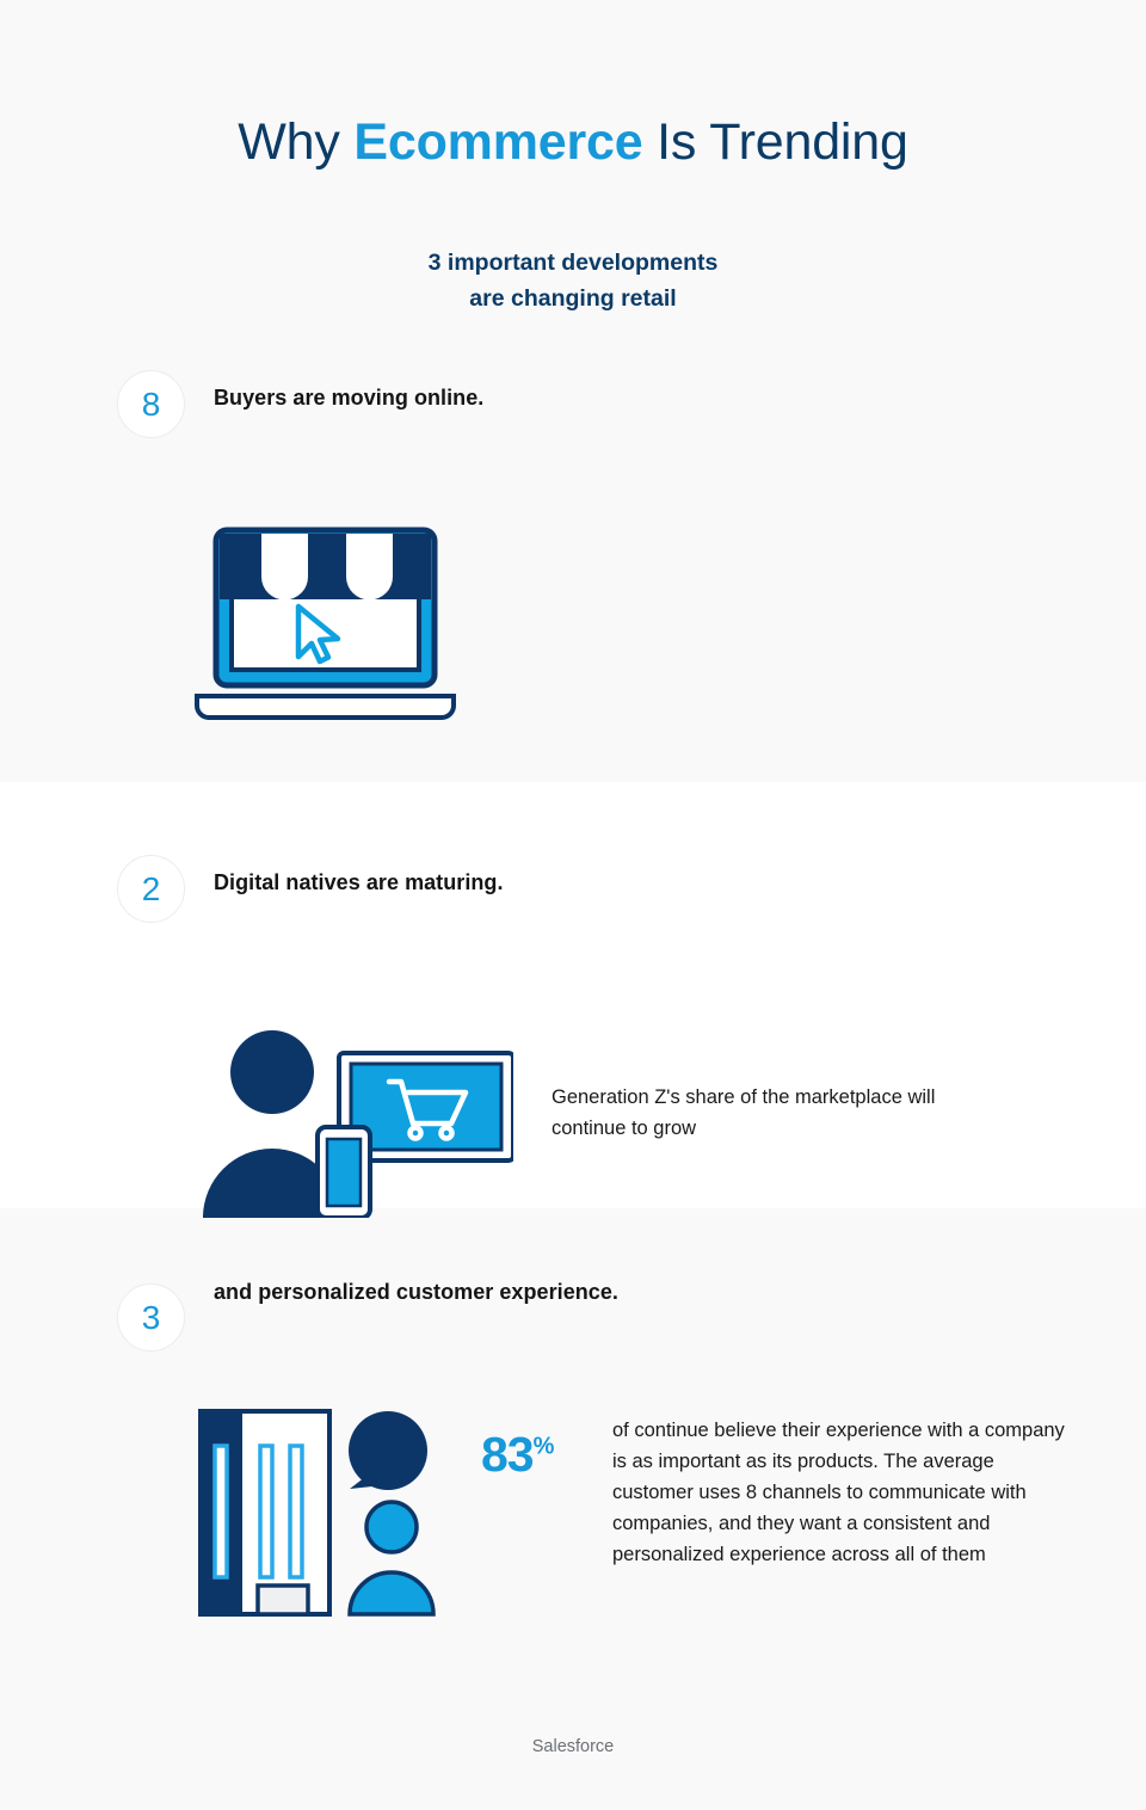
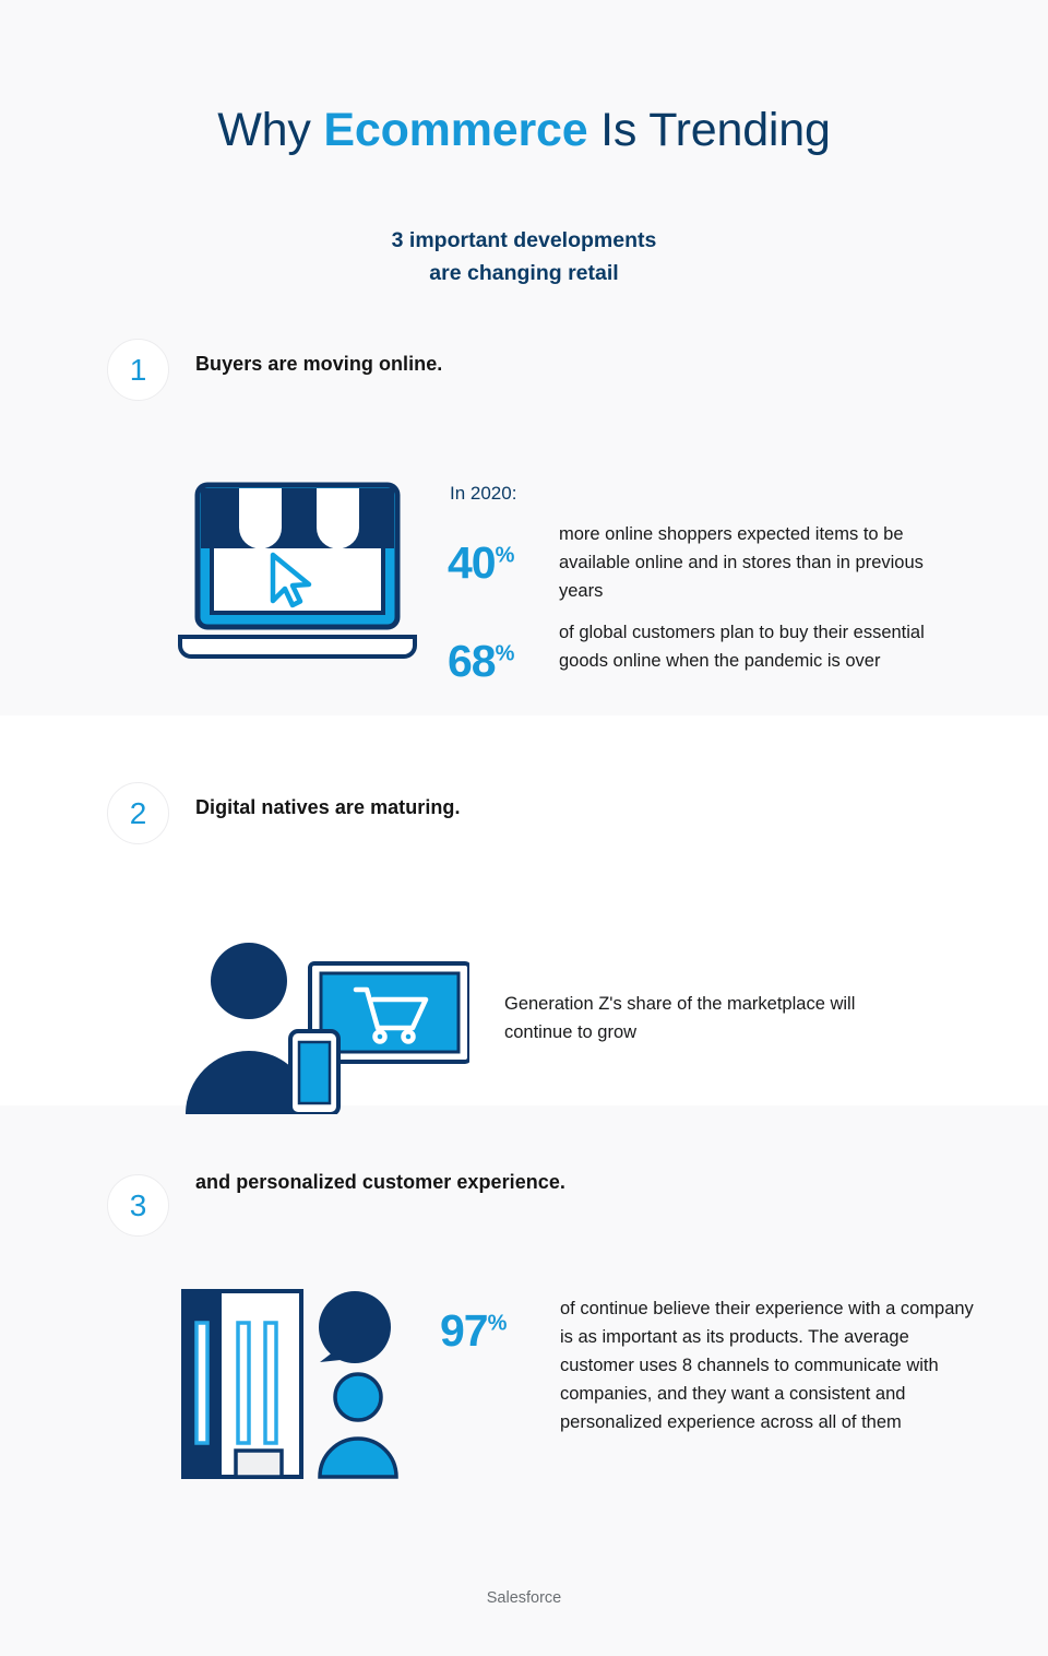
  Why Ecommerce Is Trending
  3 important developments
  are changing retail
- 8
+ 1
  Buyers are moving online.
+ In 2020:
+ 40%
+ more online shoppers expected items to be available online and in stores than in previous years
+ 68%
+ of global customers plan to buy their essential goods online when the pandemic is over
  2
  Digital natives are maturing.
  Generation Z's share of the marketplace will continue to grow
  3
  and personalized customer experience.
- 83%
+ 97%
  of continue believe their experience with a company is as important as its products. The average customer uses 8 channels to communicate with companies, and they want a consistent and personalized experience across all of them
  Salesforce
